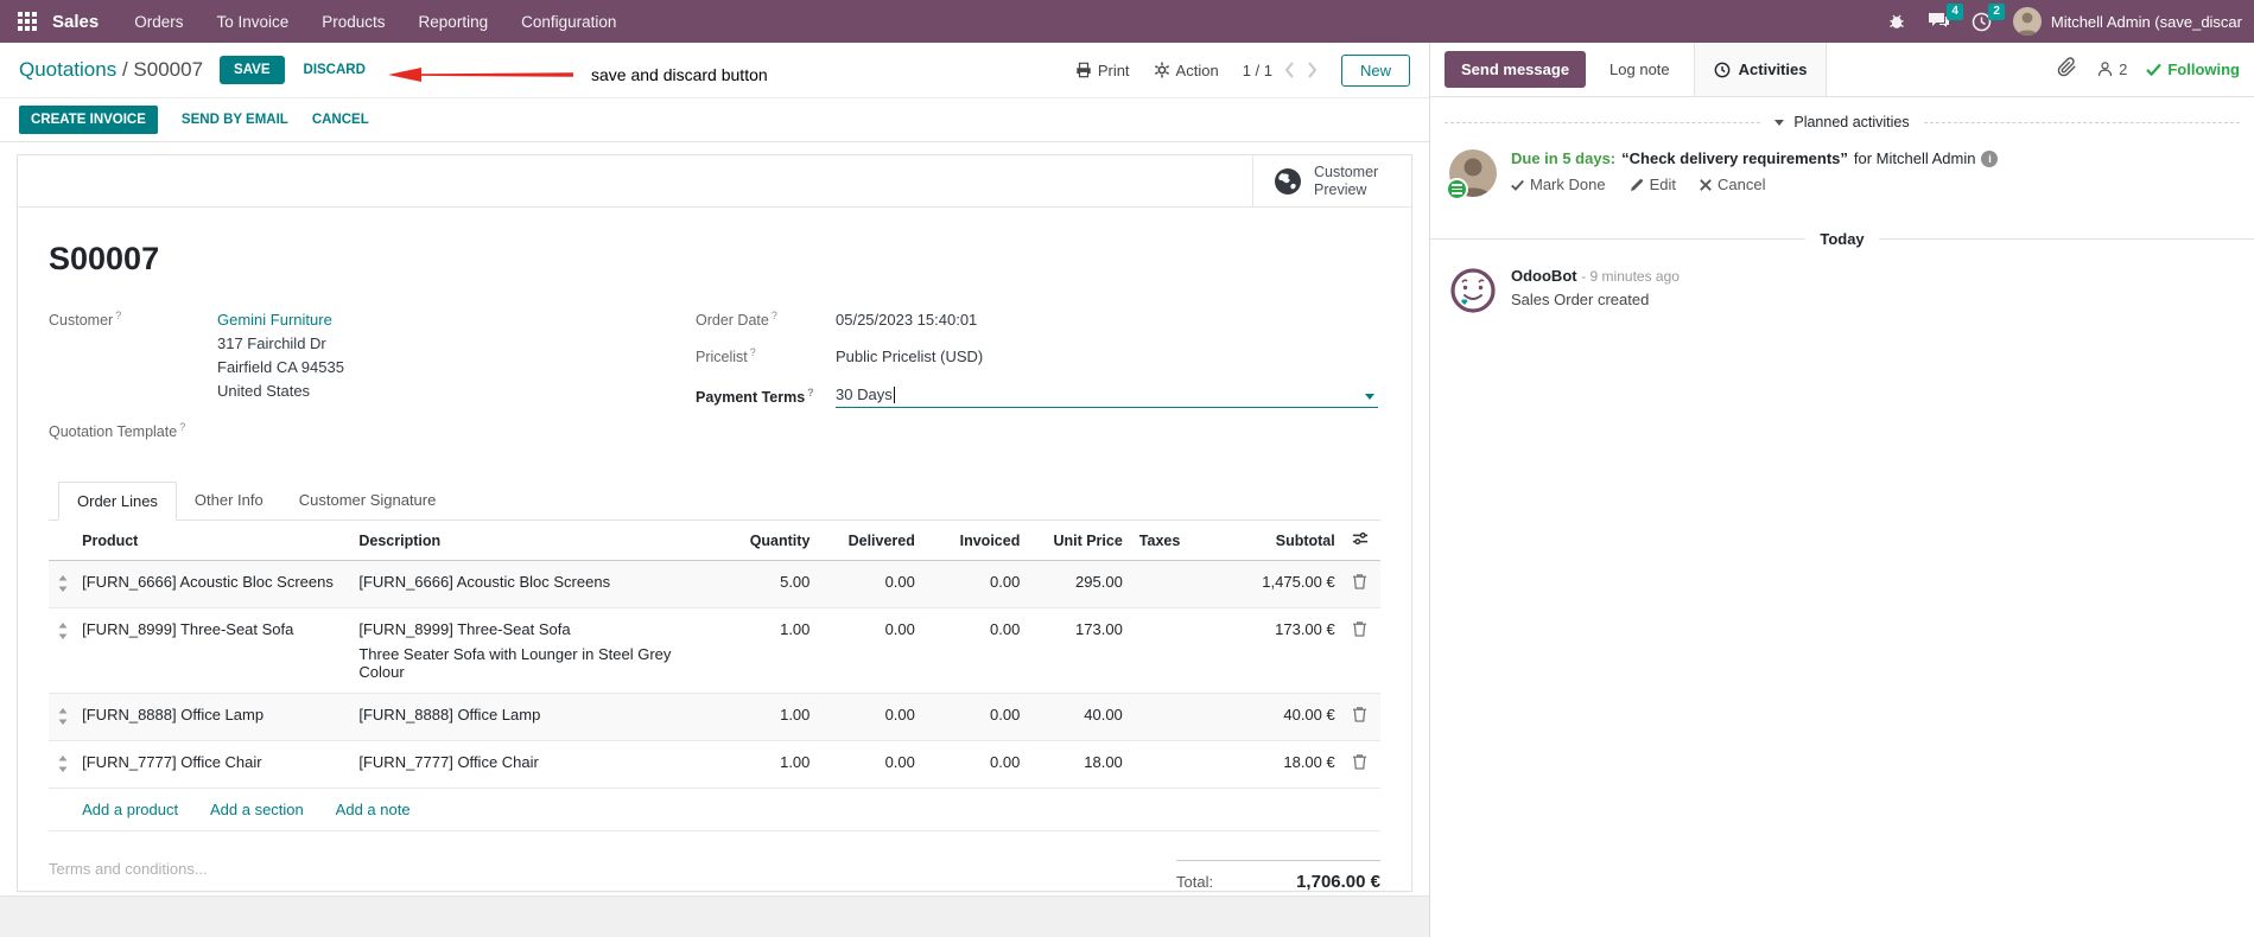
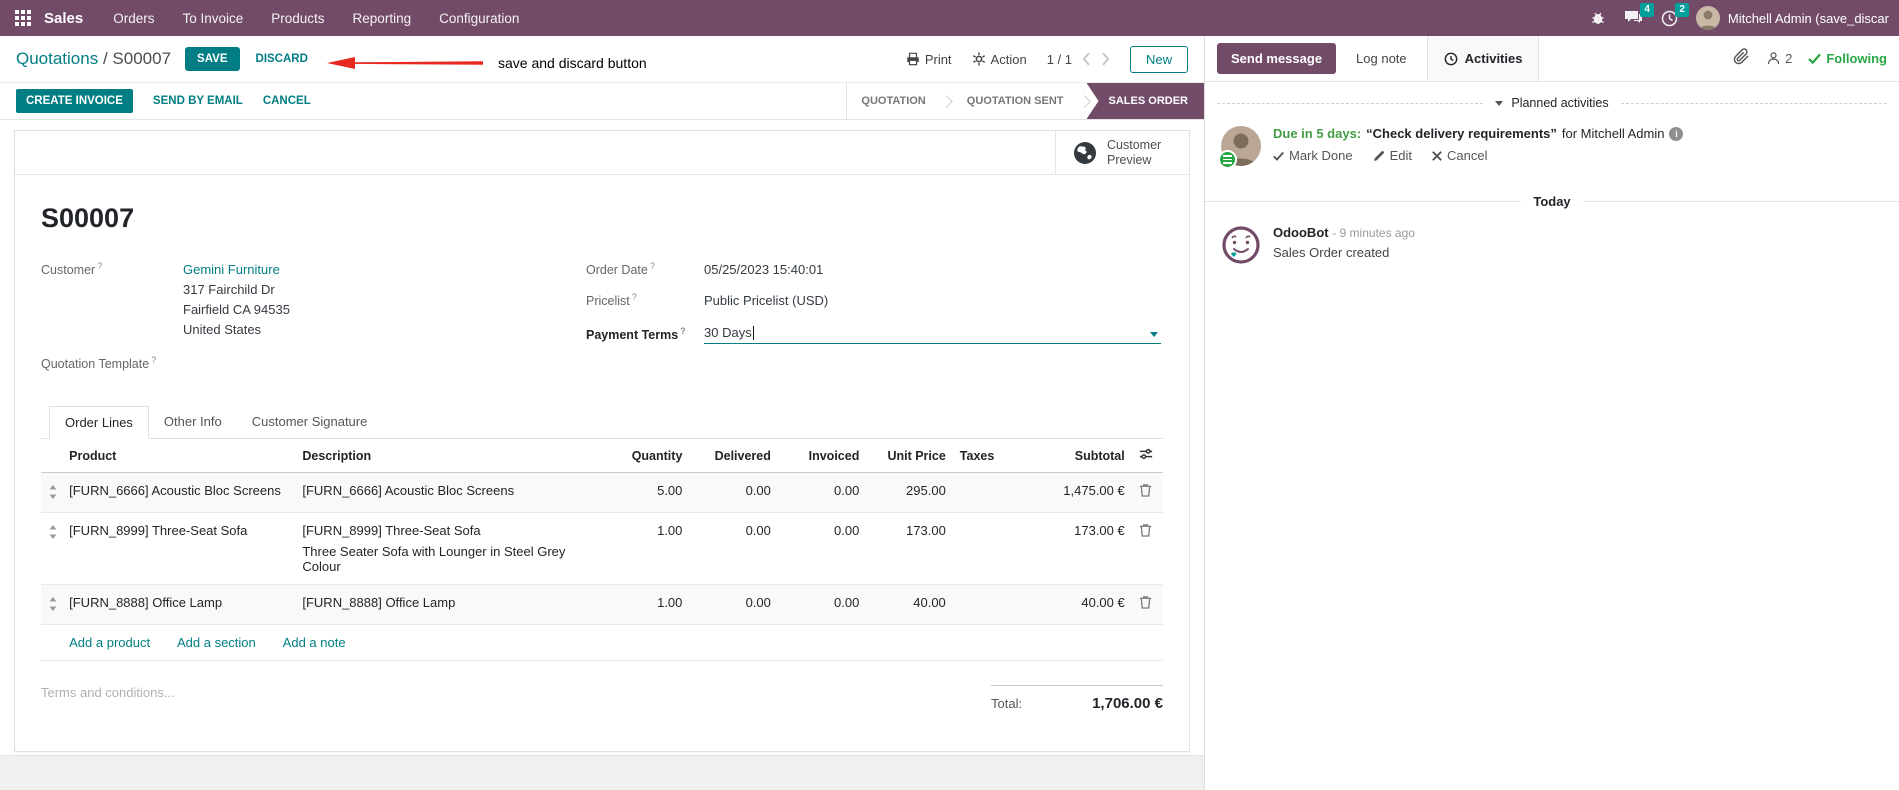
  Sales
  Orders
  To Invoice
  Products
  Reporting
  Configuration
  4
  2
  Mitchell Admin (save_discar
  Quotations / S00007
  SAVE
  DISCARD
  save and discard button
  Print
  Action
  1 / 1
  New
  CREATE INVOICE
  SEND BY EMAIL
  CANCEL
+ QUOTATION
+ QUOTATION SENT
+ SALES ORDER
  Customer Preview
  S00007
  Customer ?
  Gemini Furniture
  317 Fairchild Dr
  Fairfield CA 94535
  United States
  Quotation Template ?
  Order Date ?
  05/25/2023 15:40:01
  Pricelist ?
  Public Pricelist (USD)
  Payment Terms ?
  30 Days
  Order Lines
  Other Info
  Customer Signature
  	Product	Description	Quantity	Delivered	Invoiced	Unit Price	Taxes	Subtotal
  	[FURN_6666] Acoustic Bloc Screens	[FURN_6666] Acoustic Bloc Screens	5.00	0.00	0.00	295.00		1,475.00 €
  	[FURN_8999] Three-Seat Sofa	[FURN_8999] Three-Seat SofaThree Seater Sofa with Lounger in Steel Grey Colour	1.00	0.00	0.00	173.00		173.00 €
  	[FURN_8888] Office Lamp	[FURN_8888] Office Lamp	1.00	0.00	0.00	40.00		40.00 €
- 	[FURN_7777] Office Chair	[FURN_7777] Office Chair	1.00	0.00	0.00	18.00		18.00 €
  	Add a product Add a section Add a note
  Terms and conditions...
  Total:
  1,706.00 €
  Send message
  Log note
  Activities
  2
  Following
  Planned activities
  Due in 5 days:
  “Check delivery requirements”
  for Mitchell Admin
  i
  Mark Done
  Edit
  Cancel
  Today
  OdooBot - 9 minutes ago
  Sales Order created
